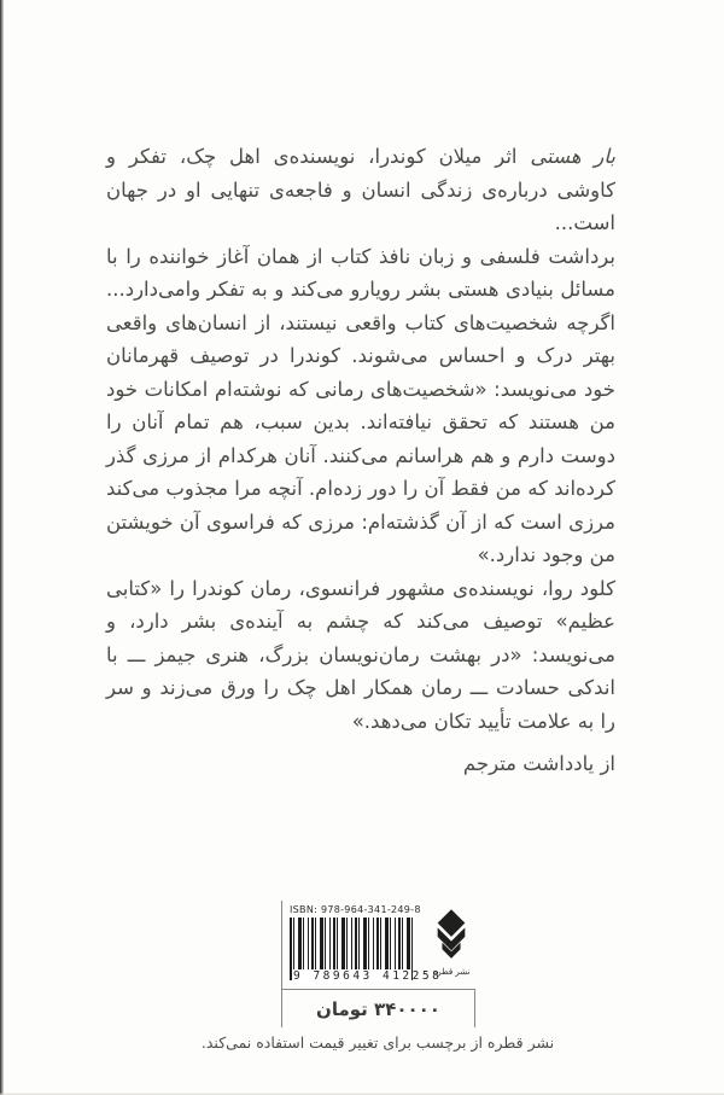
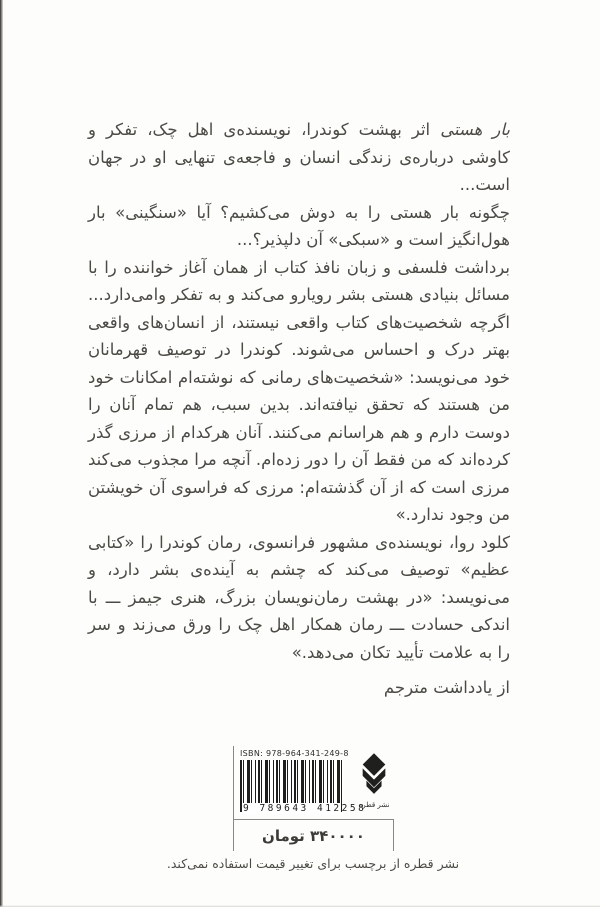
- بار هستی اثر میلان کوندرا، نویسنده‌ی اهل چک، تفکر و کاوشی درباره‌ی زندگی انسان و فاجعه‌ی تنهایی او در جهان است...
+ بار هستی اثر بهشت کوندرا، نویسنده‌ی اهل چک، تفکر و کاوشی درباره‌ی زندگی انسان و فاجعه‌ی تنهایی او در جهان است...
+ چگونه بار هستی را به دوش می‌کشیم؟ آیا «سنگینی» بار هول‌انگیز است و «سبکی» آن دلپذیر؟...
  برداشت فلسفی و زبان نافذ کتاب از همان آغاز خواننده را با مسائل بنیادی هستی بشر رویارو می‌کند و به تفکر وامی‌دارد... اگرچه شخصیت‌های کتاب واقعی نیستند، از انسان‌های واقعی بهتر درک و احساس می‌شوند. کوندرا در توصیف قهرمانان خود می‌نویسد: «شخصیت‌های رمانی که نوشته‌ام امکانات خود من هستند که تحقق نیافته‌اند. بدین سبب، هم تمام آنان را دوست دارم و هم هراسانم می‌کنند. آنان هرکدام از مرزی گذر کرده‌اند که من فقط آن را دور زده‌ام. آنچه مرا مجذوب می‌کند مرزی است که از آن گذشته‌ام: مرزی که فراسوی آن خویشتن من وجود ندارد.»
  کلود روا، نویسنده‌ی مشهور فرانسوی، رمان کوندرا را «کتابی عظیم» توصیف می‌کند که چشم به آینده‌ی بشر دارد، و می‌نویسد: «در بهشت رمان‌نویسان بزرگ، هنری جیمز ـــ با اندکی حسادت ـــ رمان همکار اهل چک را ورق می‌زند و سر را به علامت تأیید تکان می‌دهد.»
  از یادداشت مترجم
  نشر قطره
  ISBN: 978-964-341-249-8
  9 789643 412258
  ۳۴۰۰۰۰ تومان
  نشر قطره از برچسب برای تغییر قیمت استفاده نمی‌کند.
